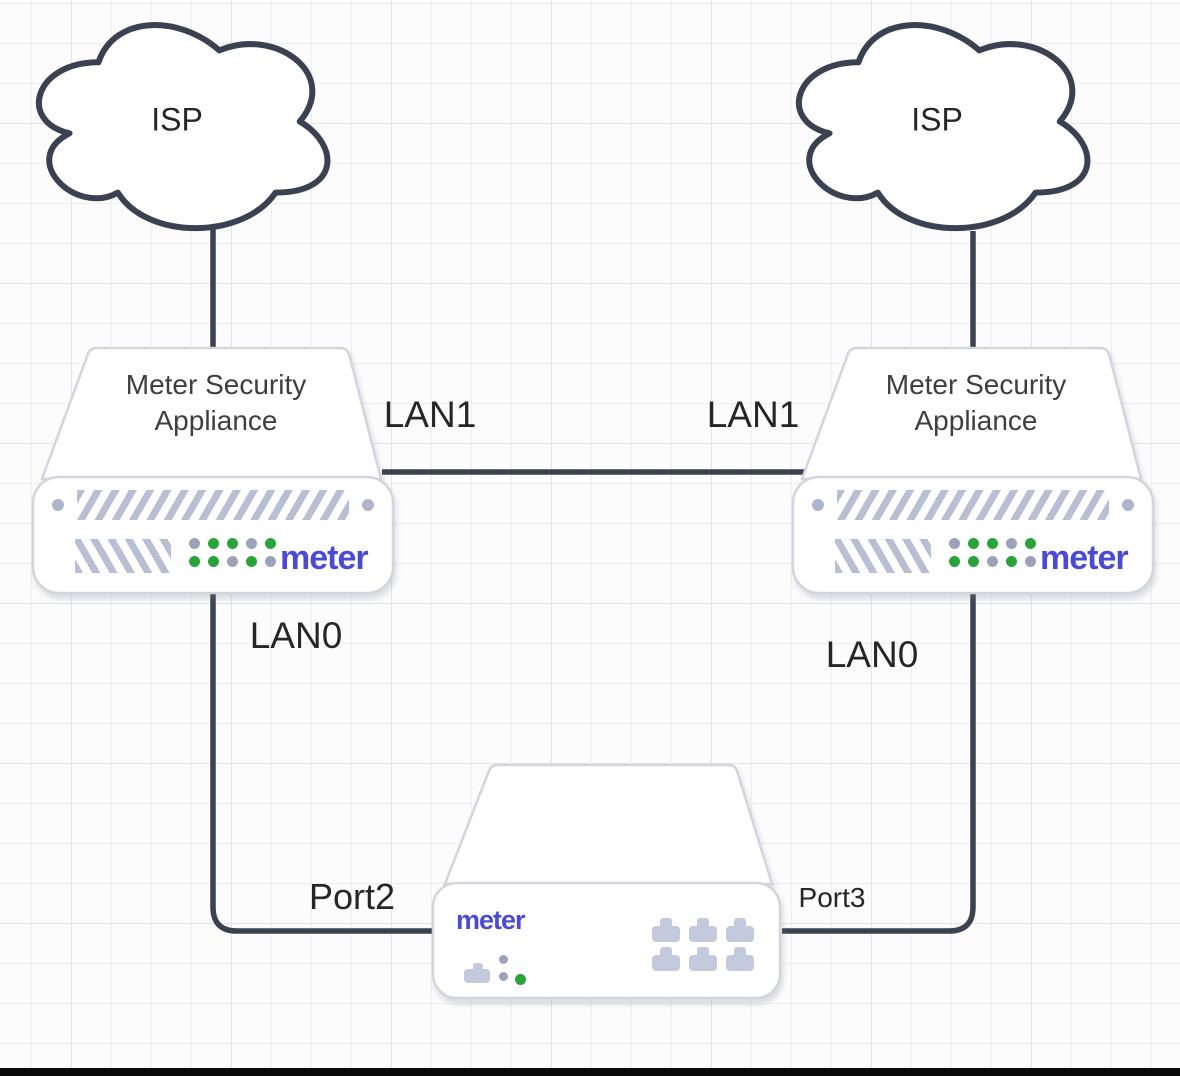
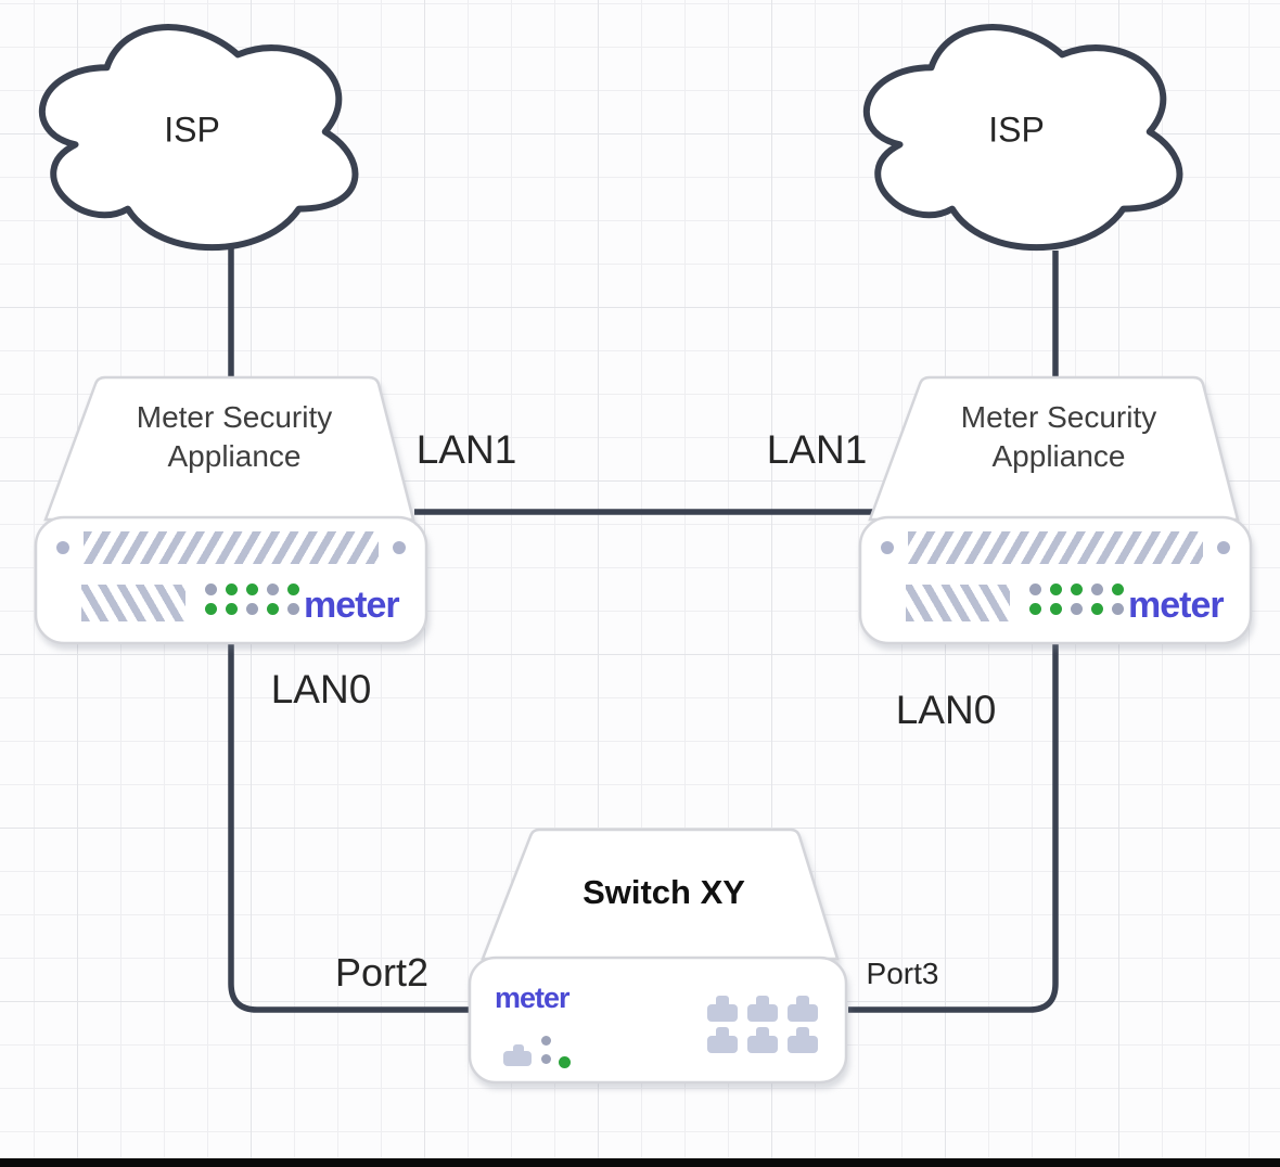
  meter
  meter
  meter
  ISP
  ISP
  Meter Security Appliance
  Meter Security Appliance
+ Switch XY
  LAN1
  LAN1
  LAN0
  LAN0
  Port2
  Port3
